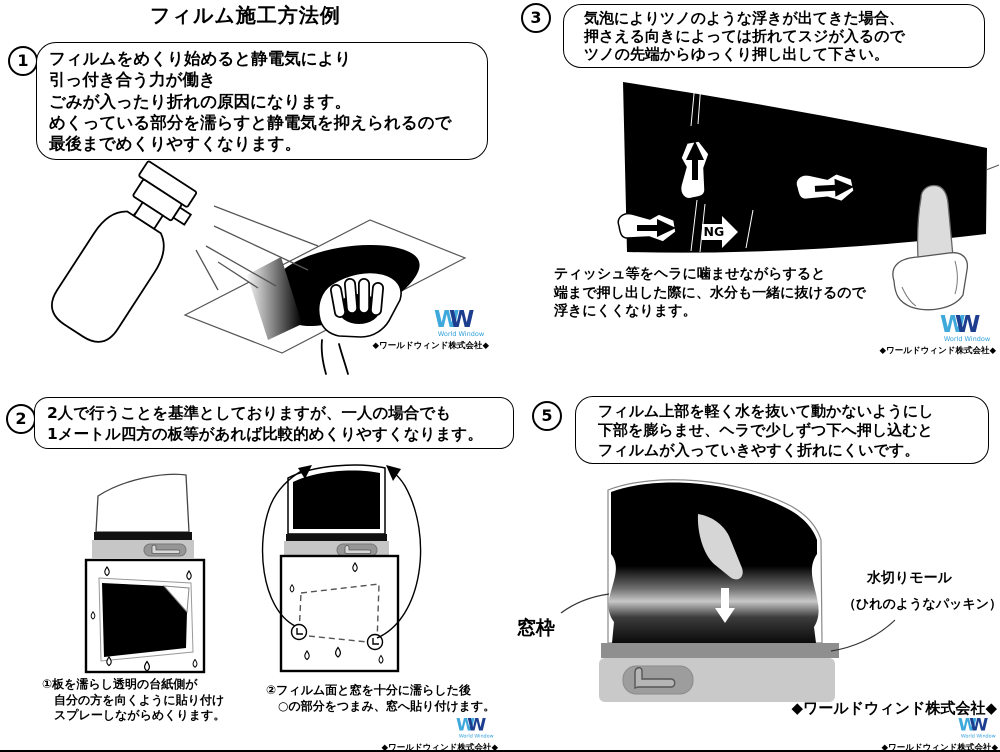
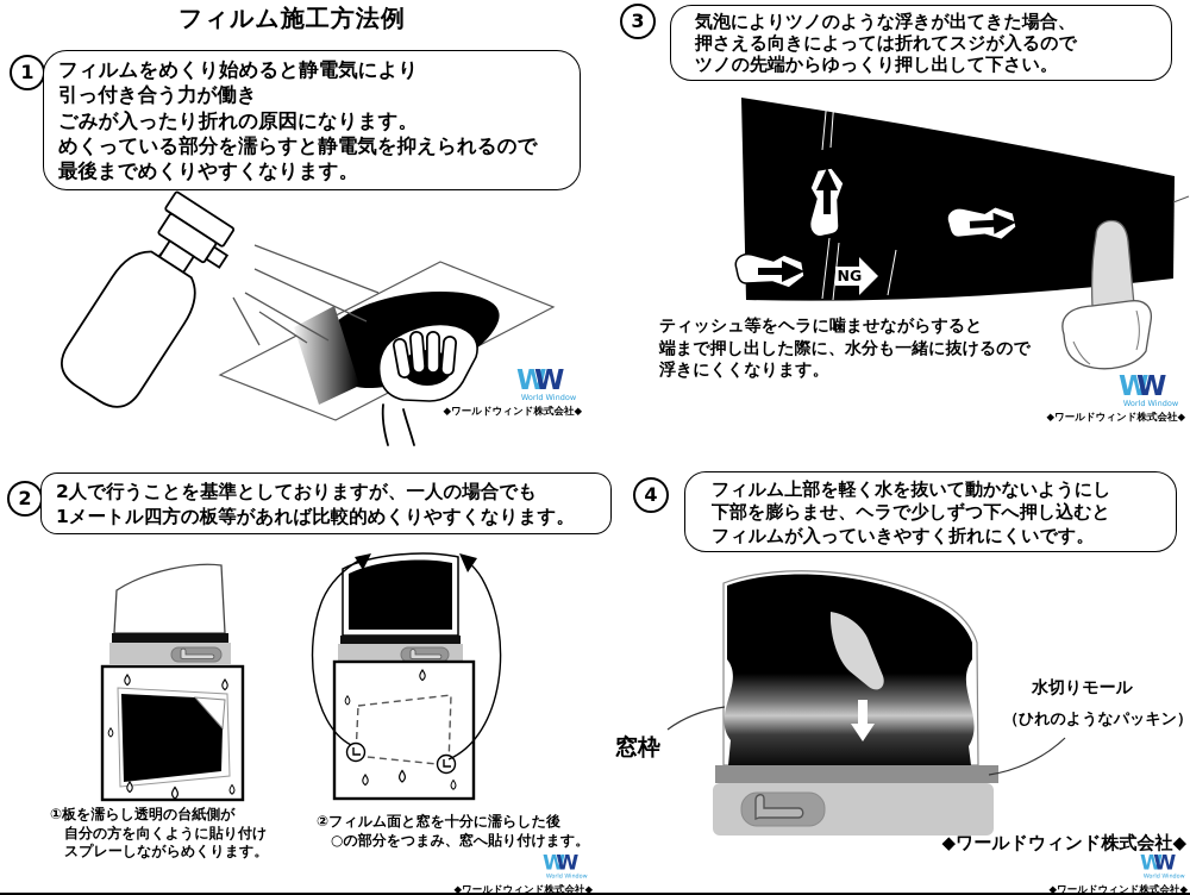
  フィルム施工方法例
  1
  フィルムをめくり始めると静電気により
  引っ付き合う力が働き
  ごみが入ったり折れの原因になります。
  めくっている部分を濡らすと静電気を抑えられるので
  最後までめくりやすくなります。
  W
  W
  World Window
  ◆ワールドウィンド株式会社◆
  2
  2人で行うことを基準としておりますが、一人の場合でも
  1メートル四方の板等があれば比較的めくりやすくなります。
  ①板を濡らし透明の台紙側が
  自分の方を向くように貼り付け
  スプレーしながらめくります。
  ②フィルム面と窓を十分に濡らした後
  ○の部分をつまみ、窓へ貼り付けます。
  W
  W
  ◆ワールドウィンド株式会社◆
  3
  気泡によりツノのような浮きが出てきた場合、
  押さえる向きによっては折れてスジが入るので
  ツノの先端からゆっくり押し出して下さい。
  NG
  ティッシュ等をヘラに噛ませながらすると
  端まで押し出した際に、水分も一緒に抜けるので
  浮きにくくなります。
  W
  W
  World Window
  ◆ワールドウィンド株式会社◆
- 5
+ 4
  フィルム上部を軽く水を抜いて動かないようにし
  下部を膨らませ、ヘラで少しずつ下へ押し込むと
  フィルムが入っていきやすく折れにくいです。
  窓枠
  水切りモール
  （ひれのようなパッキン）
  ◆ワールドウィンド株式会社◆
  W
  W
  ◆ワールドウィンド株式会社◆
